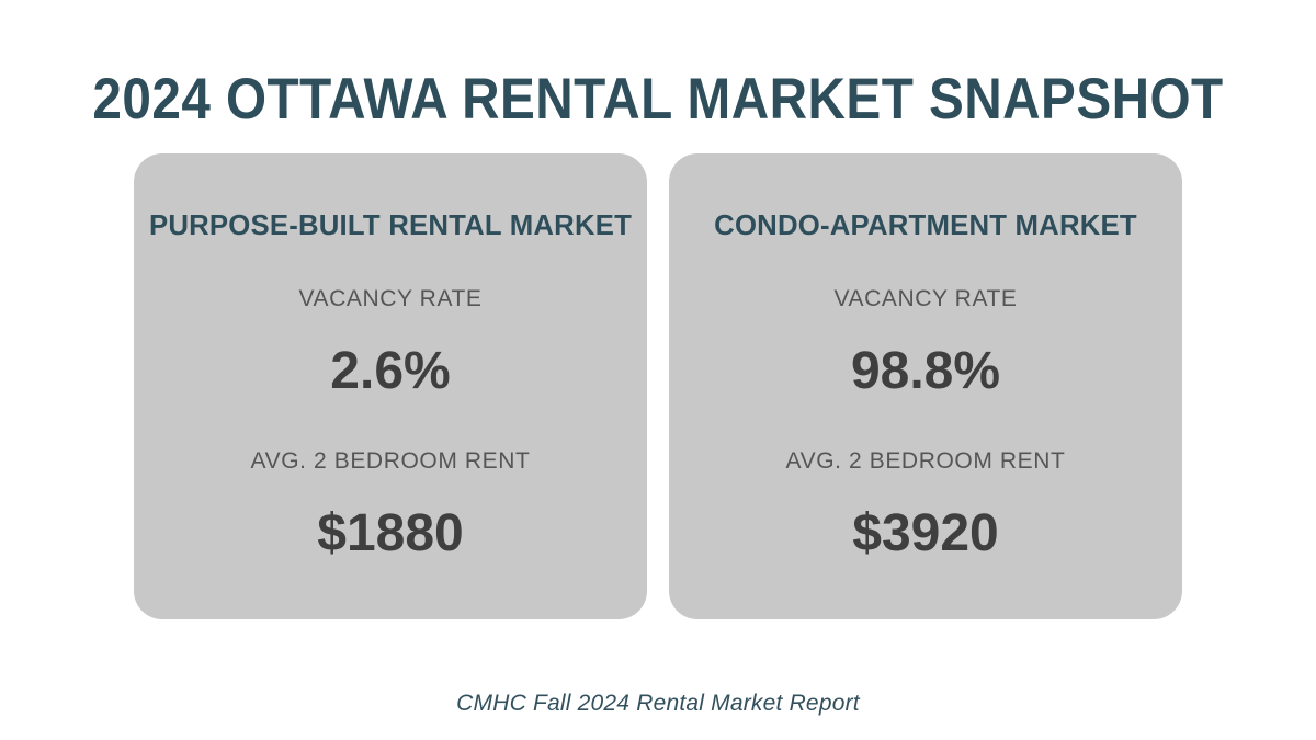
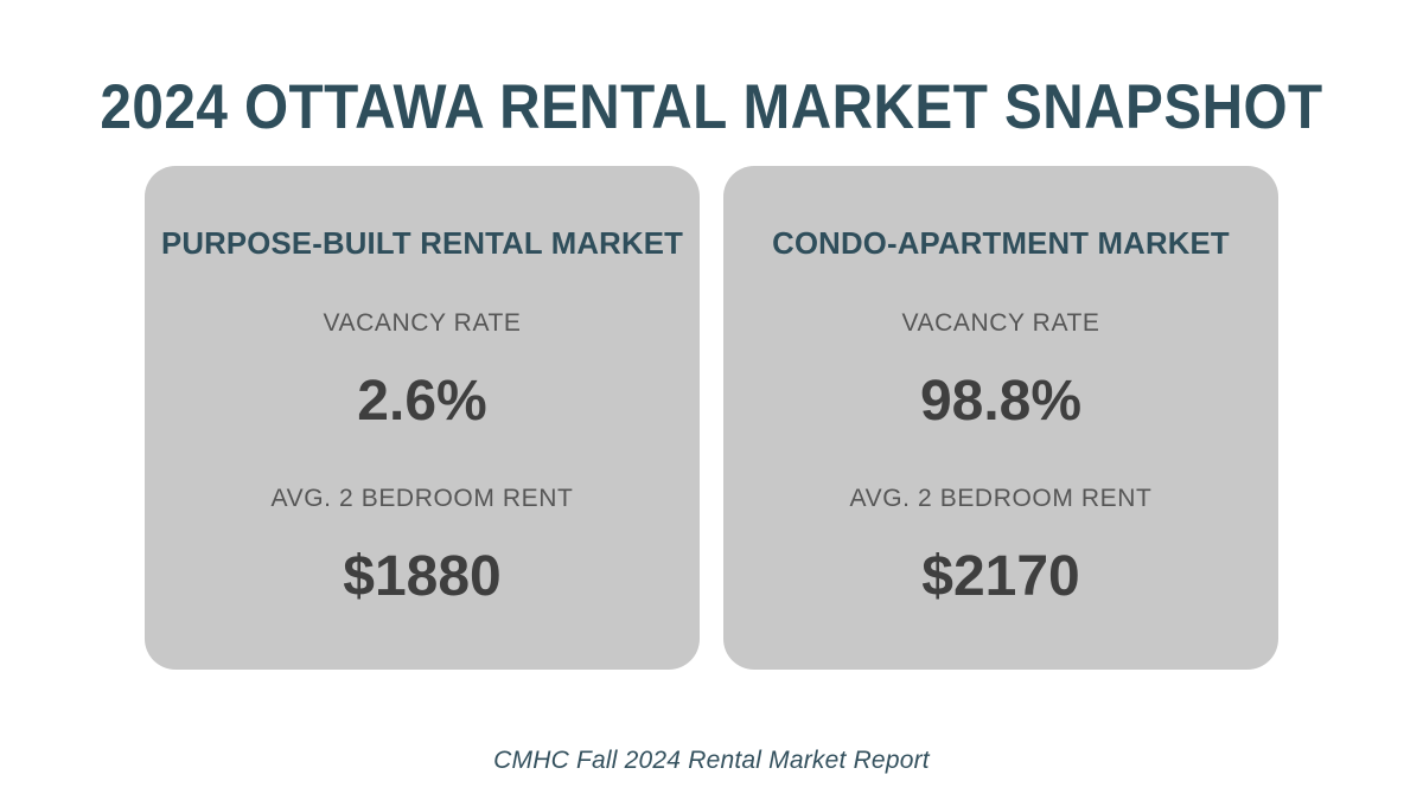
  2024 OTTAWA RENTAL MARKET SNAPSHOT
  PURPOSE-BUILT RENTAL MARKET
  VACANCY RATE
  2.6%
  AVG. 2 BEDROOM RENT
  $1880
  CONDO-APARTMENT MARKET
  VACANCY RATE
  98.8%
  AVG. 2 BEDROOM RENT
- $3920
+ $2170
  CMHC Fall 2024 Rental Market Report
